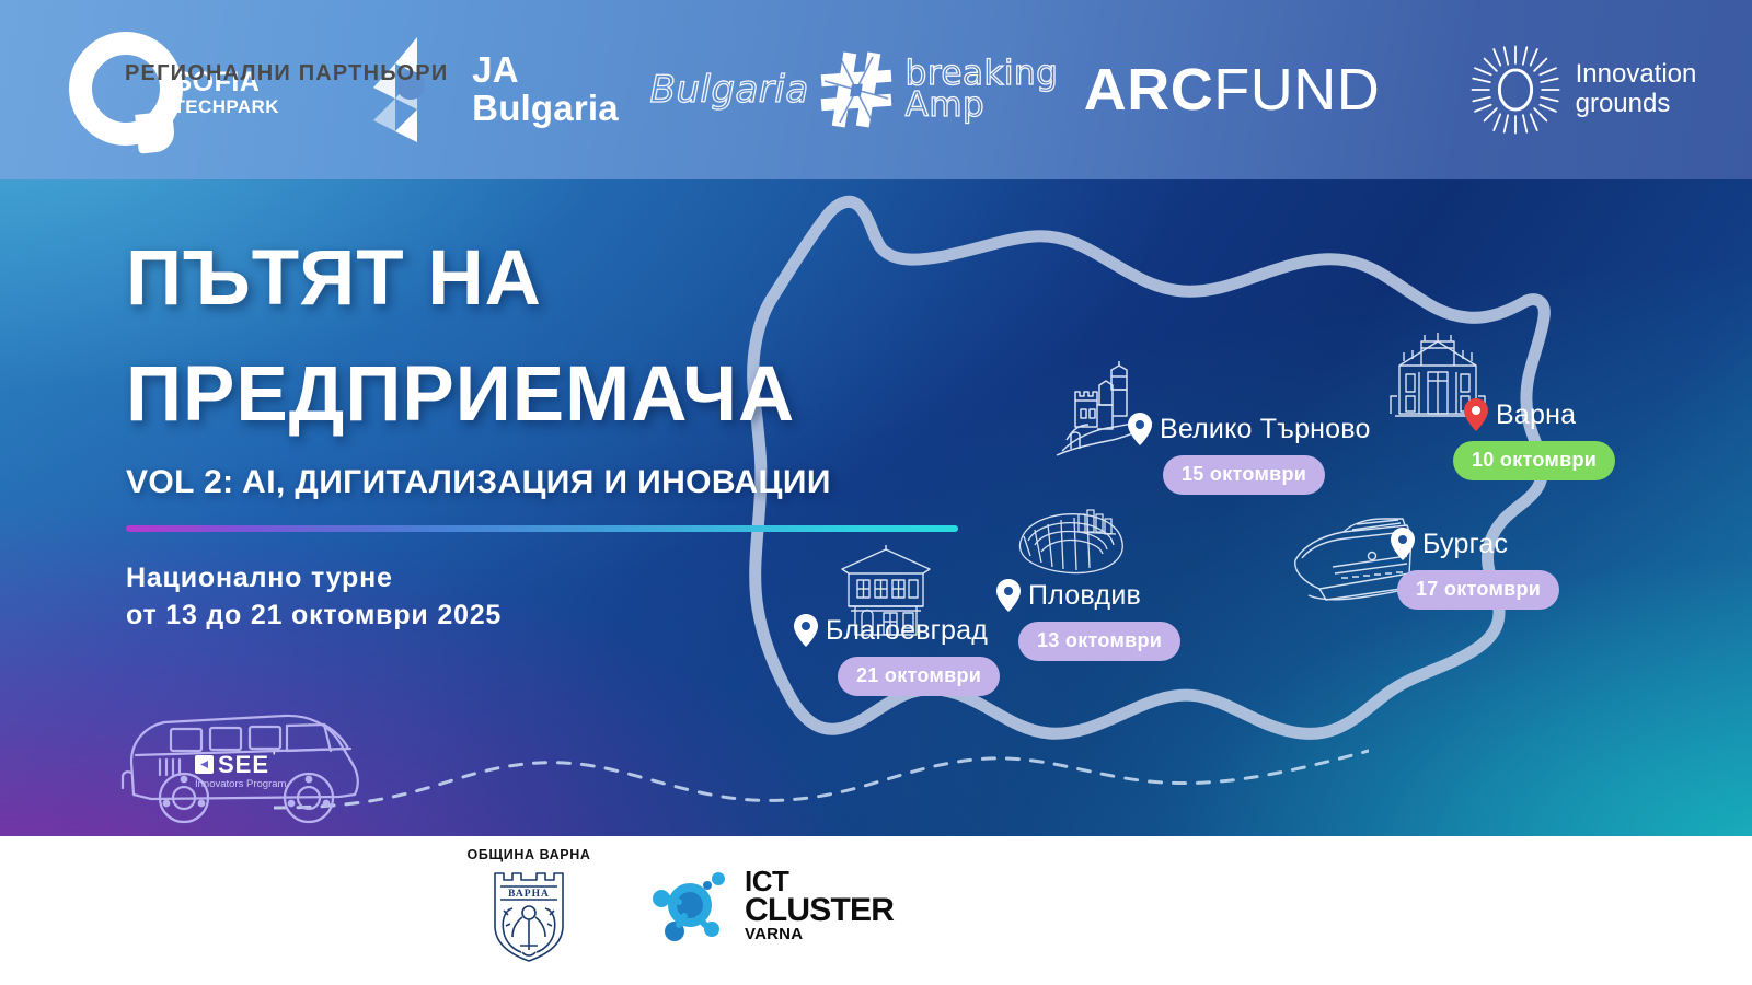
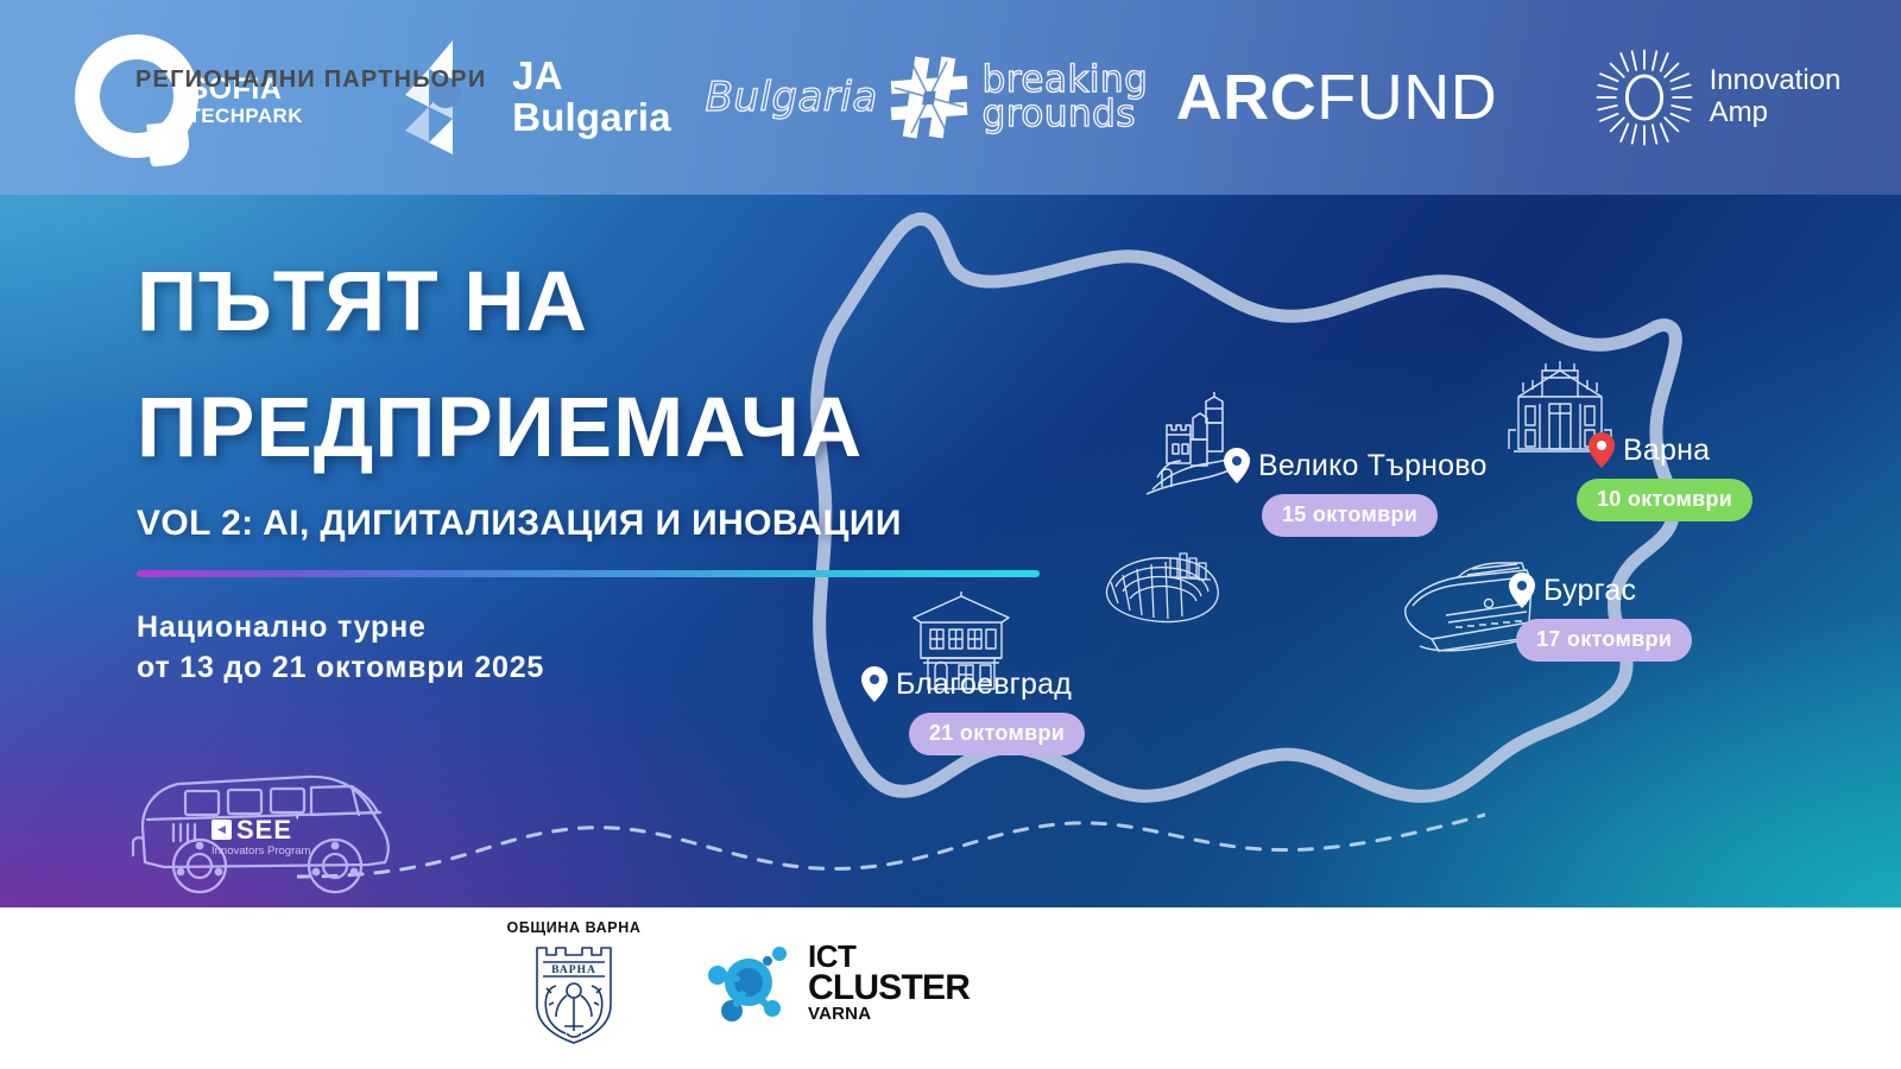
  SOFIA
  TECHPARK
  JA
  Bulgaria
  Bulgaria
  breaking
- Amp
+ grounds
  ARCFUND
  Innovation
- grounds
+ Amp
  ПЪТЯТ НА
  ПРЕДПРИЕМАЧА
  VOL 2: AI, ДИГИТАЛИЗАЦИЯ И ИНОВАЦИИ
  Национално турне
  от 13 до 21 октомври 2025
  SEE
  '
  Innovators Program
  Велико Търново
  15 октомври
  Варна
  10 октомври
  Бургас
  17 октомври
- Пловдив
- 13 октомври
  Благоевград
  21 октомври
  РЕГИОНАЛНИ ПАРТНЬОРИ
  ОБЩИНА ВАРНА
  ВАРНА
  ICT
  CLUSTER
  VARNA
